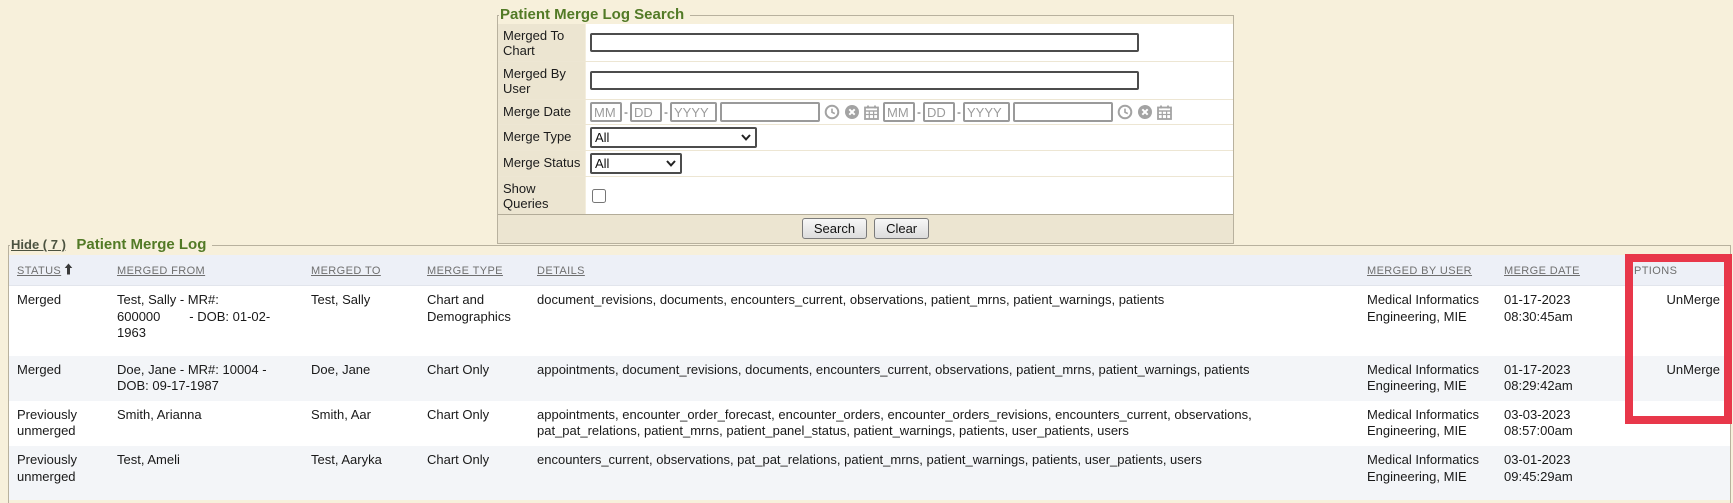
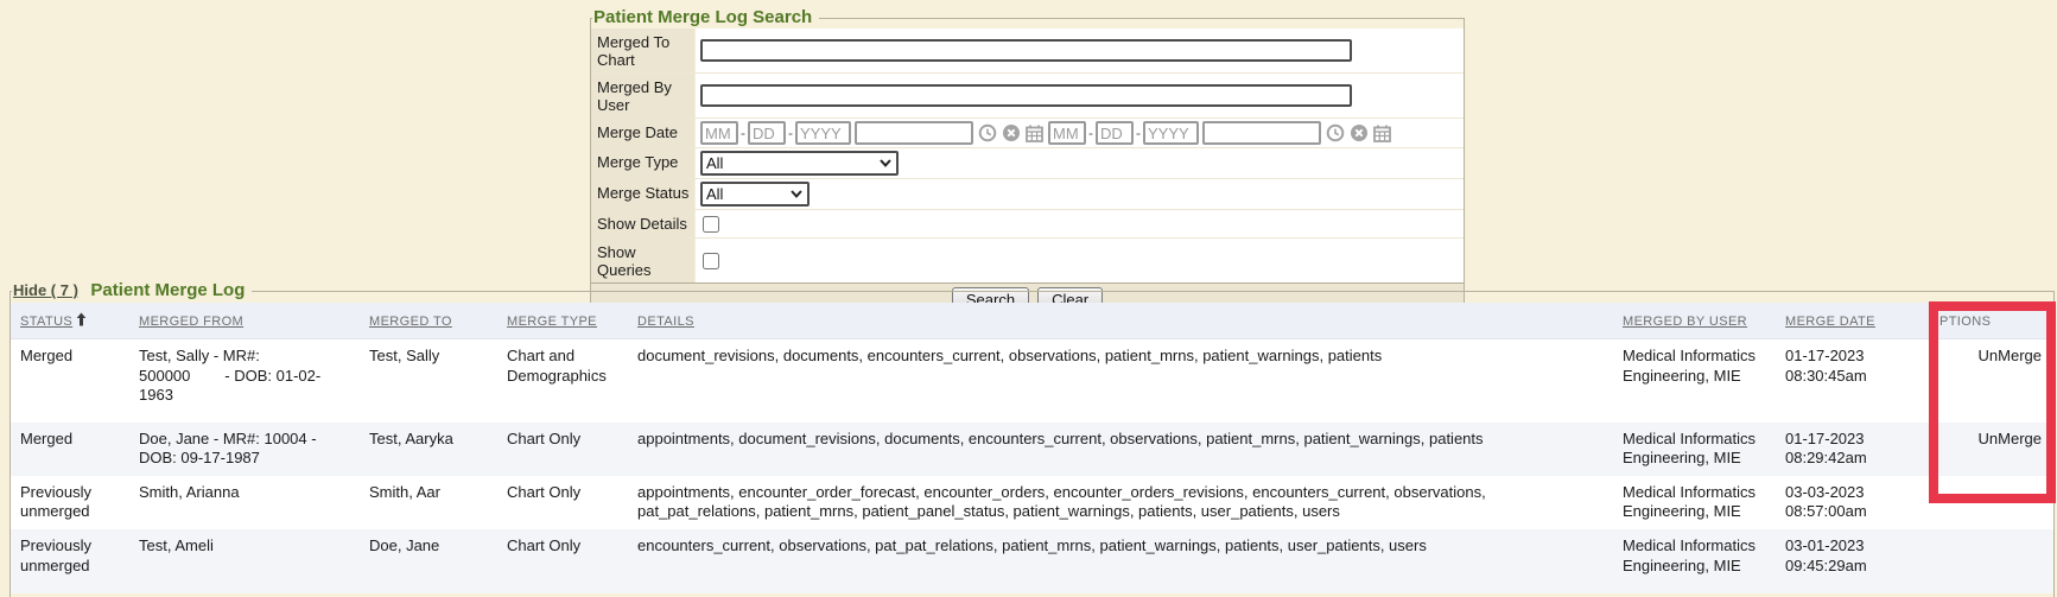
  Patient Merge Log Search
  Merged To Chart
  Merged By User
  Merge Date
  MM
  -
  DD
  -
  YYYY
  MM
  -
  DD
  -
  YYYY
  Merge Type
  All
  Merge Status
  All
+ Show Details
  Show Queries
  Search
  Clear
  Hide ( 7 ) Patient Merge Log
  STATUS	MERGED FROM	MERGED TO	MERGE TYPE	DETAILS	MERGED BY USER	MERGE DATE	OPTIONS
- Merged	Test, Sally - MR#: 600000 - DOB: 01-02- 1963	Test, Sally	Chart and Demographics	document_revisions, documents, encounters_current, observations, patient_mrns, patient_warnings, patients	Medical Informatics Engineering, MIE	01-17-2023 08:30:45am	UnMerge
+ Merged	Test, Sally - MR#: 500000 - DOB: 01-02- 1963	Test, Sally	Chart and Demographics	document_revisions, documents, encounters_current, observations, patient_mrns, patient_warnings, patients	Medical Informatics Engineering, MIE	01-17-2023 08:30:45am	UnMerge
- Merged	Doe, Jane - MR#: 10004 - DOB: 09-17-1987	Doe, Jane	Chart Only	appointments, document_revisions, documents, encounters_current, observations, patient_mrns, patient_warnings, patients	Medical Informatics Engineering, MIE	01-17-2023 08:29:42am	UnMerge
+ Merged	Doe, Jane - MR#: 10004 - DOB: 09-17-1987	Test, Aaryka	Chart Only	appointments, document_revisions, documents, encounters_current, observations, patient_mrns, patient_warnings, patients	Medical Informatics Engineering, MIE	01-17-2023 08:29:42am	UnMerge
  Previously unmerged	Smith, Arianna	Smith, Aar	Chart Only	appointments, encounter_order_forecast, encounter_orders, encounter_orders_revisions, encounters_current, observations, pat_pat_relations, patient_mrns, patient_panel_status, patient_warnings, patients, user_patients, users	Medical Informatics Engineering, MIE	03-03-2023 08:57:00am
- Previously unmerged	Test, Ameli	Test, Aaryka	Chart Only	encounters_current, observations, pat_pat_relations, patient_mrns, patient_warnings, patients, user_patients, users	Medical Informatics Engineering, MIE	03-01-2023 09:45:29am
+ Previously unmerged	Test, Ameli	Doe, Jane	Chart Only	encounters_current, observations, pat_pat_relations, patient_mrns, patient_warnings, patients, user_patients, users	Medical Informatics Engineering, MIE	03-01-2023 09:45:29am
